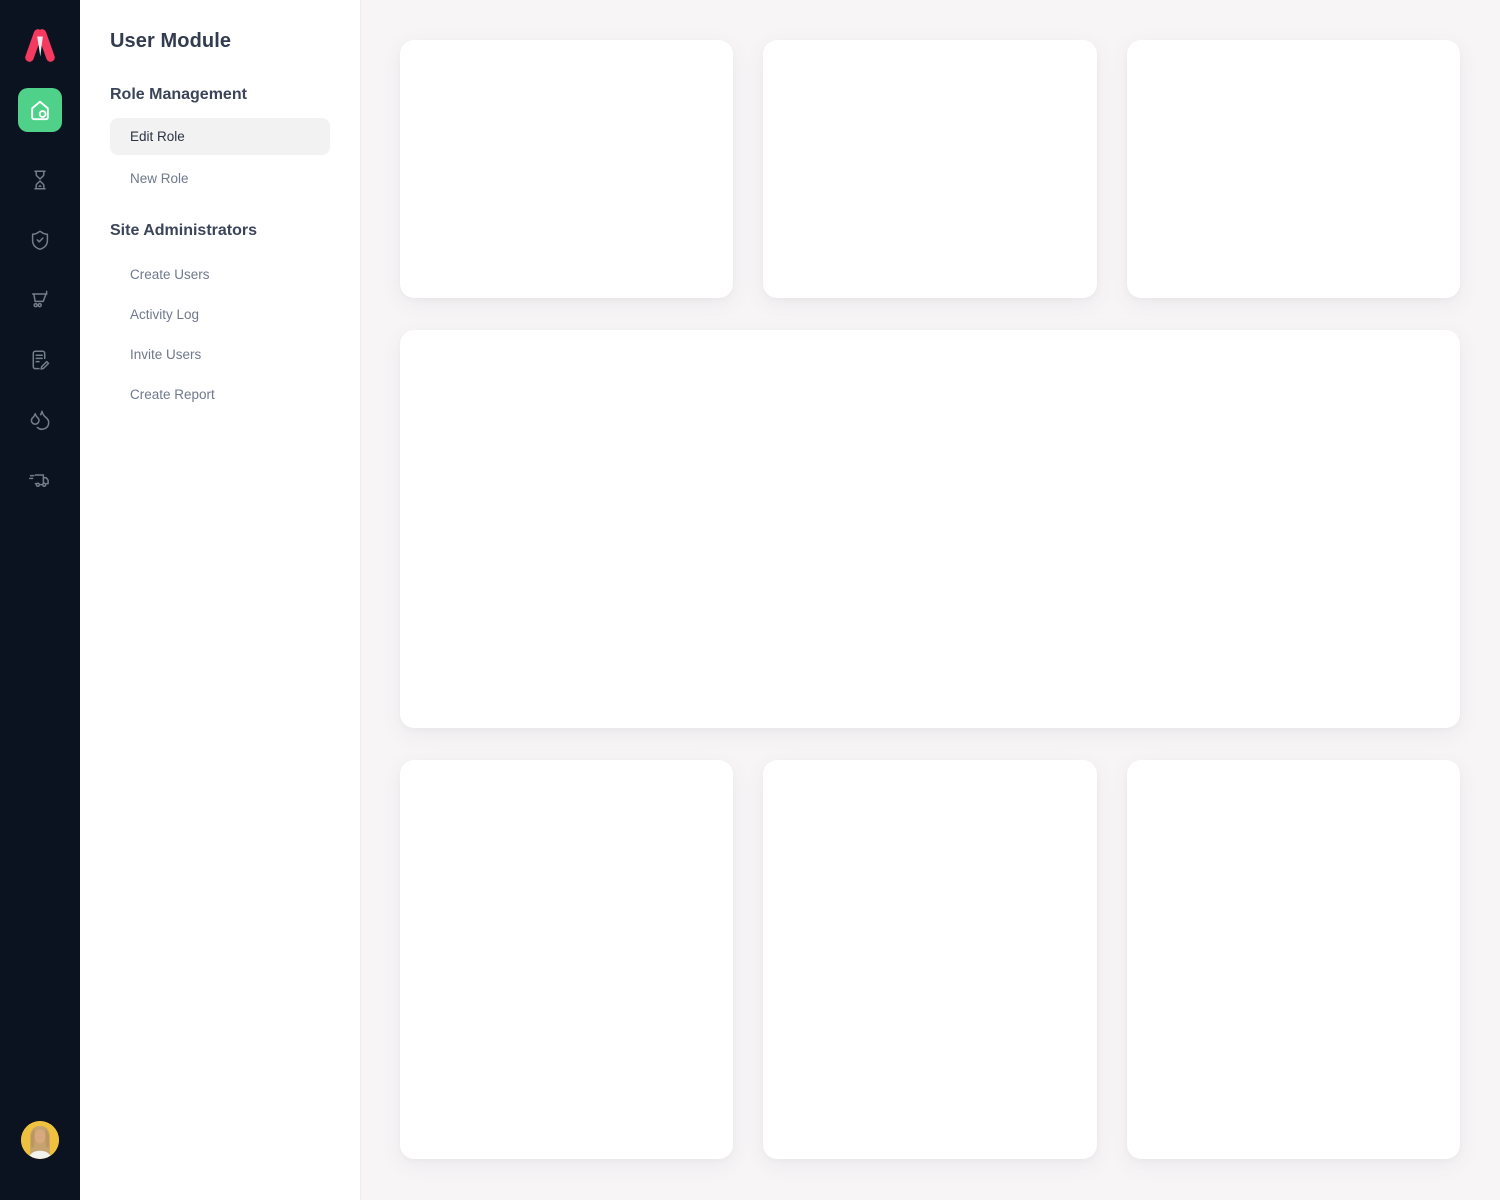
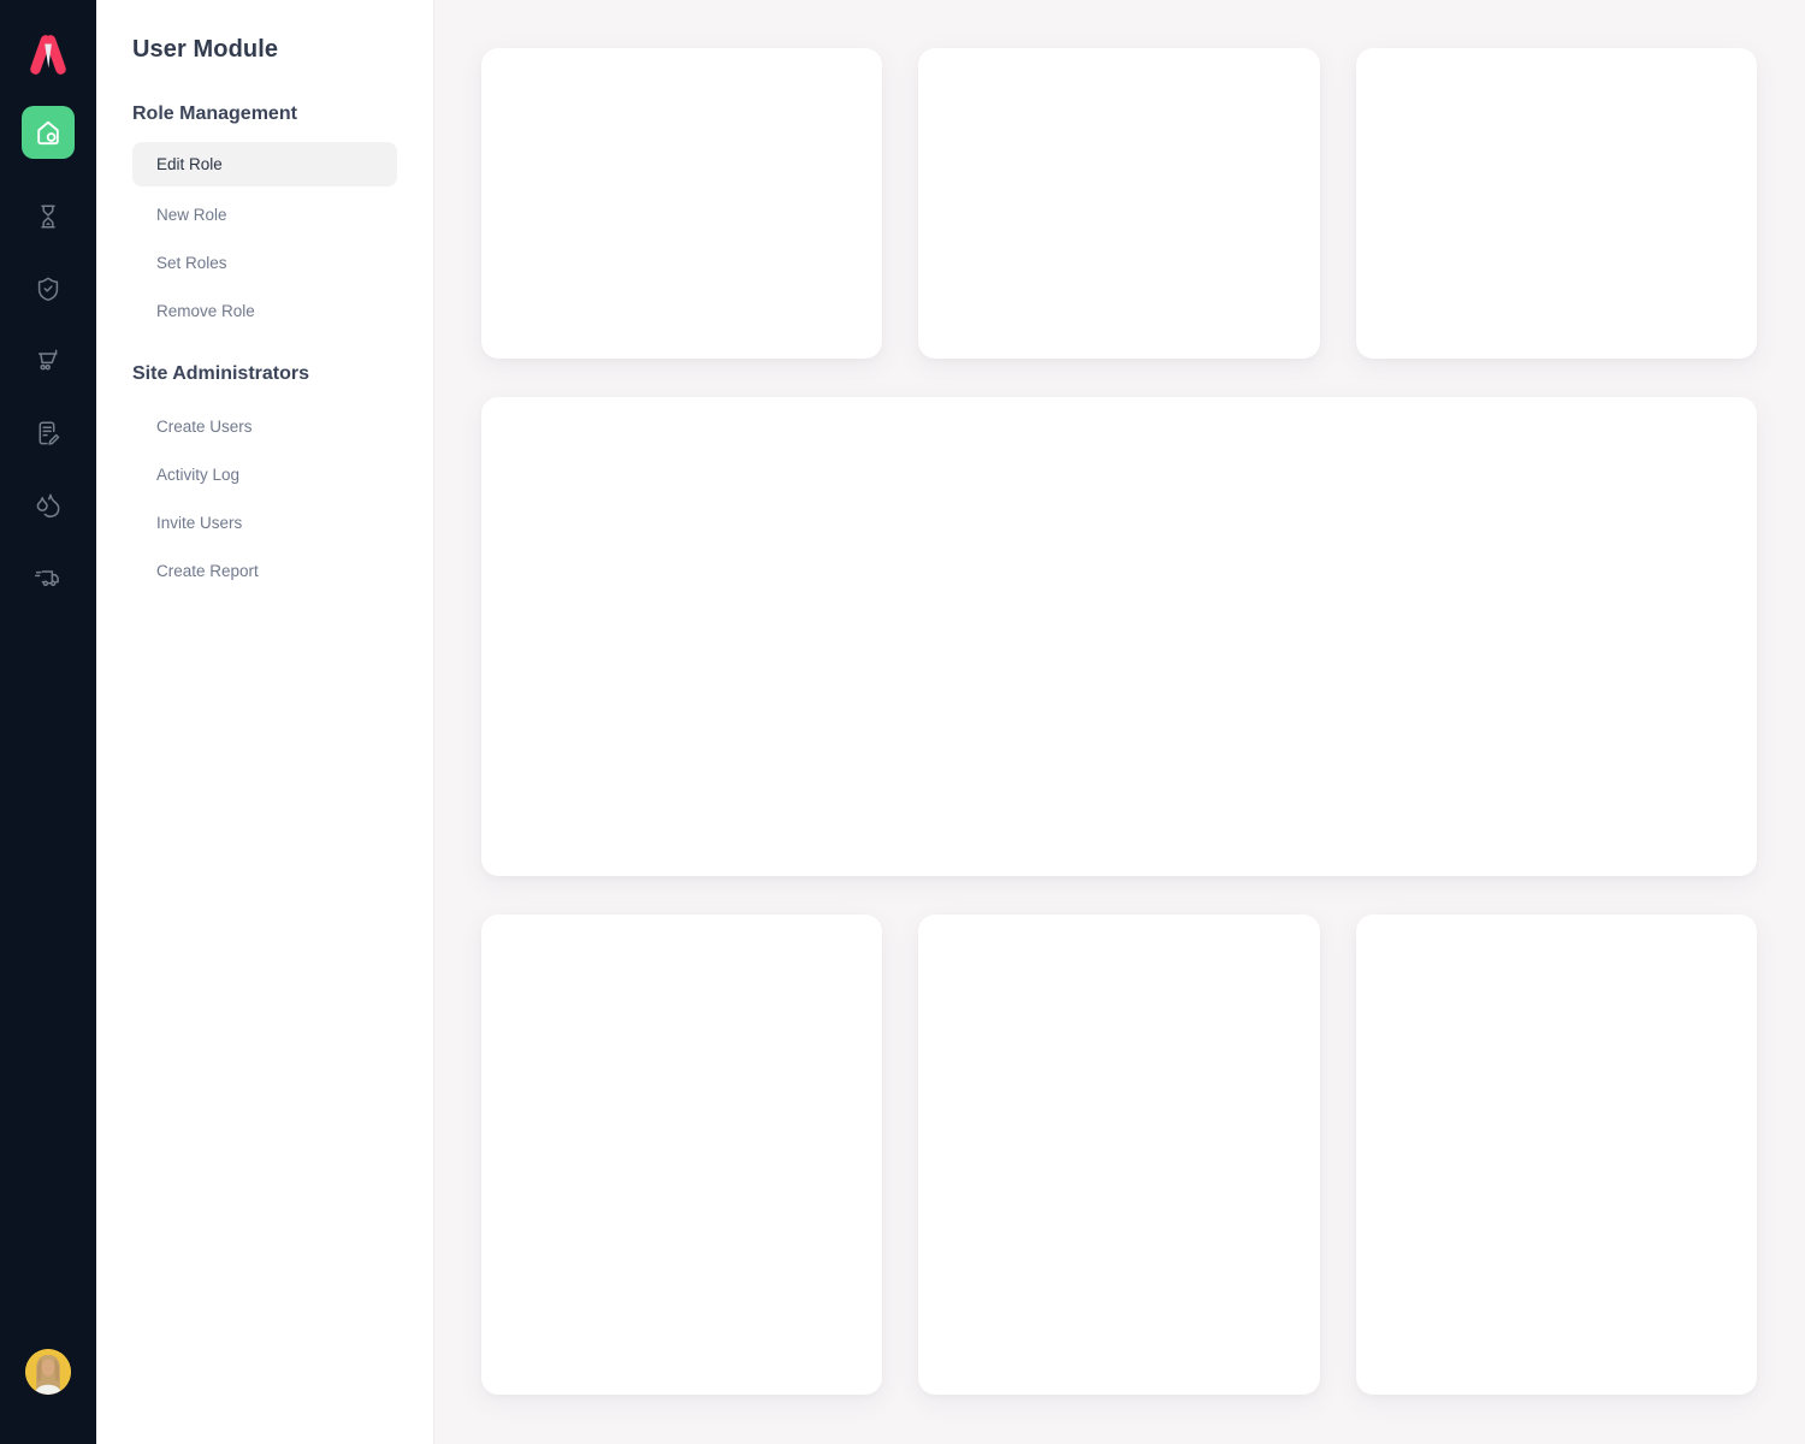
  User Module
  Role Management
  Edit Role
  New Role
+ Set Roles
+ Remove Role
  Site Administrators
  Create Users
  Activity Log
  Invite Users
  Create Report
